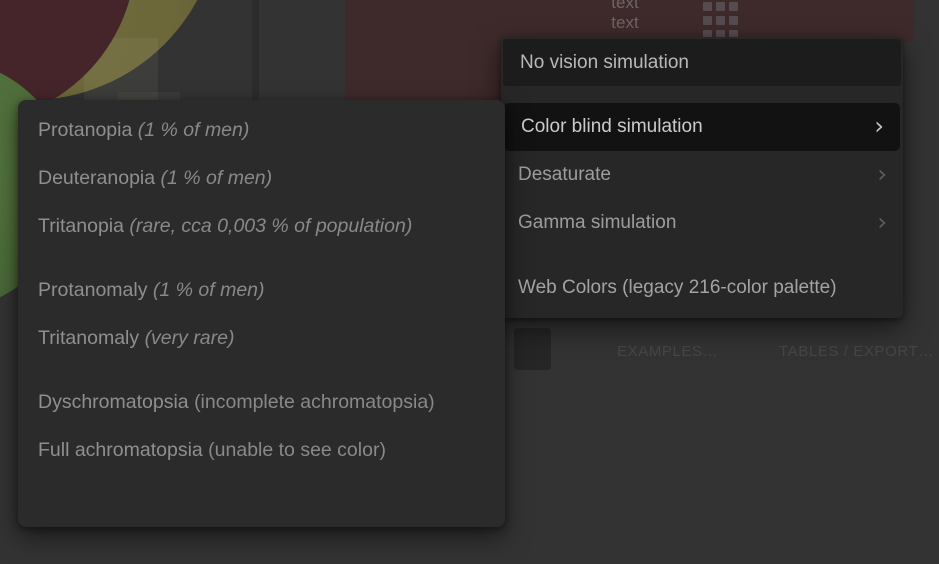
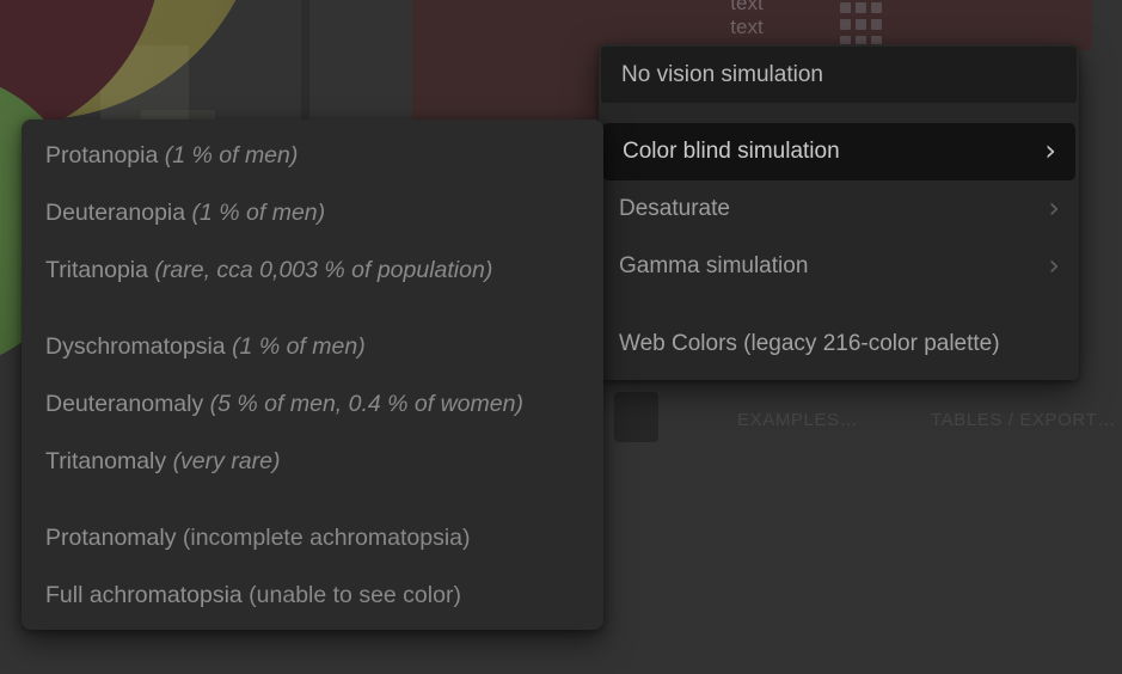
  text
  text
  No vision simulation
  Color blind simulation
  ›
  Desaturate
  ›
  Gamma simulation
  ›
  Web Colors (legacy 216-color palette)
  Protanopia (1 % of men)
  Deuteranopia (1 % of men)
  Tritanopia (rare, cca 0,003 % of population)
- Protanomaly (1 % of men)
+ Dyschromatopsia (1 % of men)
+ Deuteranomaly (5 % of men, 0.4 % of women)
  Tritanomaly (very rare)
- Dyschromatopsia (incomplete achromatopsia)
+ Protanomaly (incomplete achromatopsia)
  Full achromatopsia (unable to see color)
